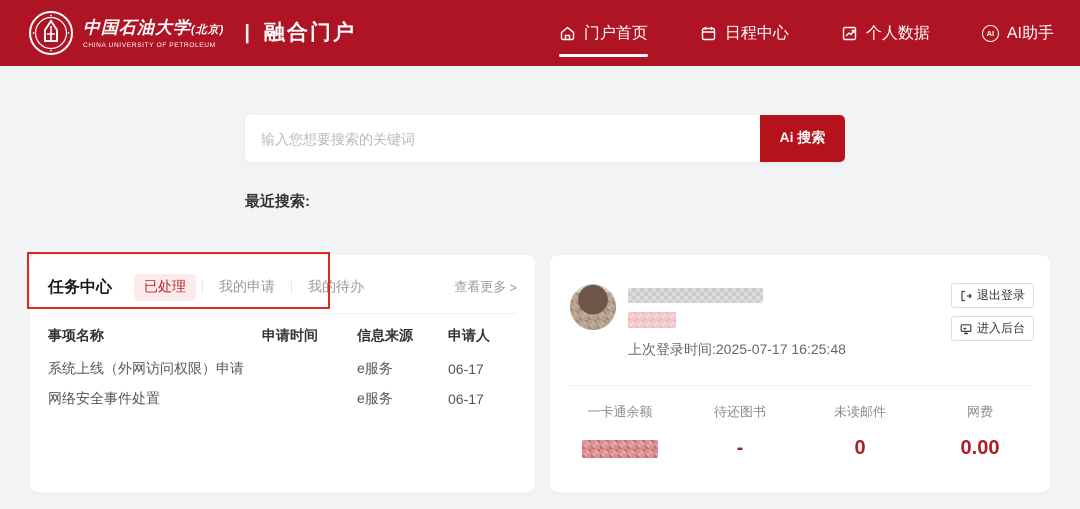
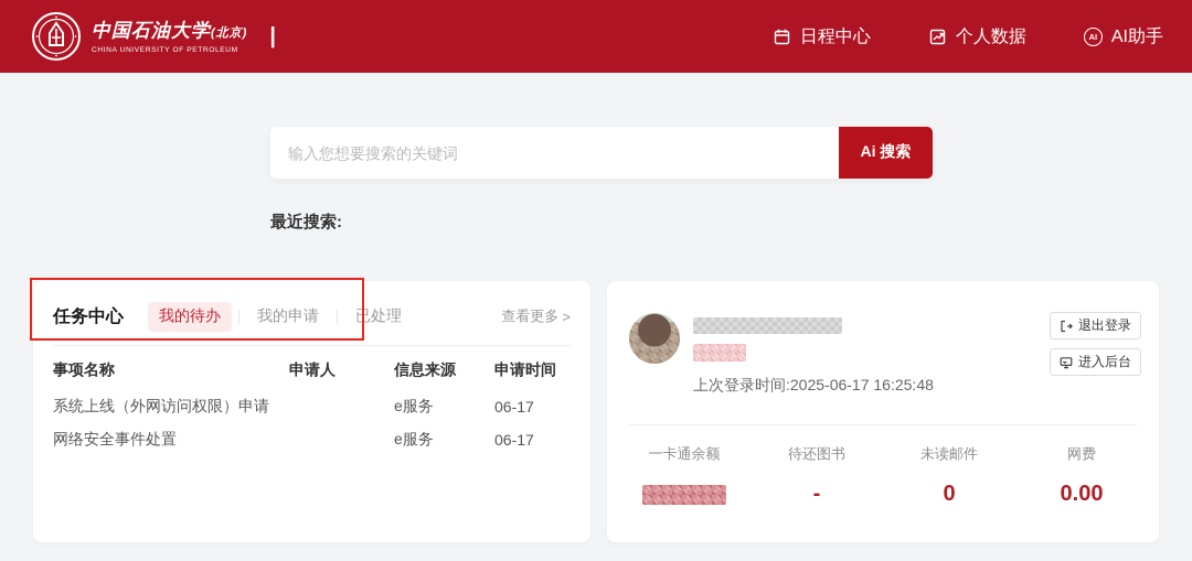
  中国石油大学(北京)
  |
- 融合门户
- 门户首页
  日程中心
  个人数据
  AI
  AI助手
  输入您想要搜索的关键词
  Ai 搜索
  最近搜索:
  任务中心
- 已处理
+ 我的待办
  我的申请
- 我的待办
+ 已处理
  查看更多
  >
  事项名称
- 申请时间
+ 申请人
  信息来源
- 申请人
+ 申请时间
  系统上线（外网访问权限）申请
  e服务
  06-17
  网络安全事件处置
  e服务
  06-17
- 上次登录时间:2025-07-17 16:25:48
+ 上次登录时间:2025-06-17 16:25:48
  退出登录
  进入后台
  一卡通余额
  待还图书
  -
  未读邮件
  0
  网费
  0.00
